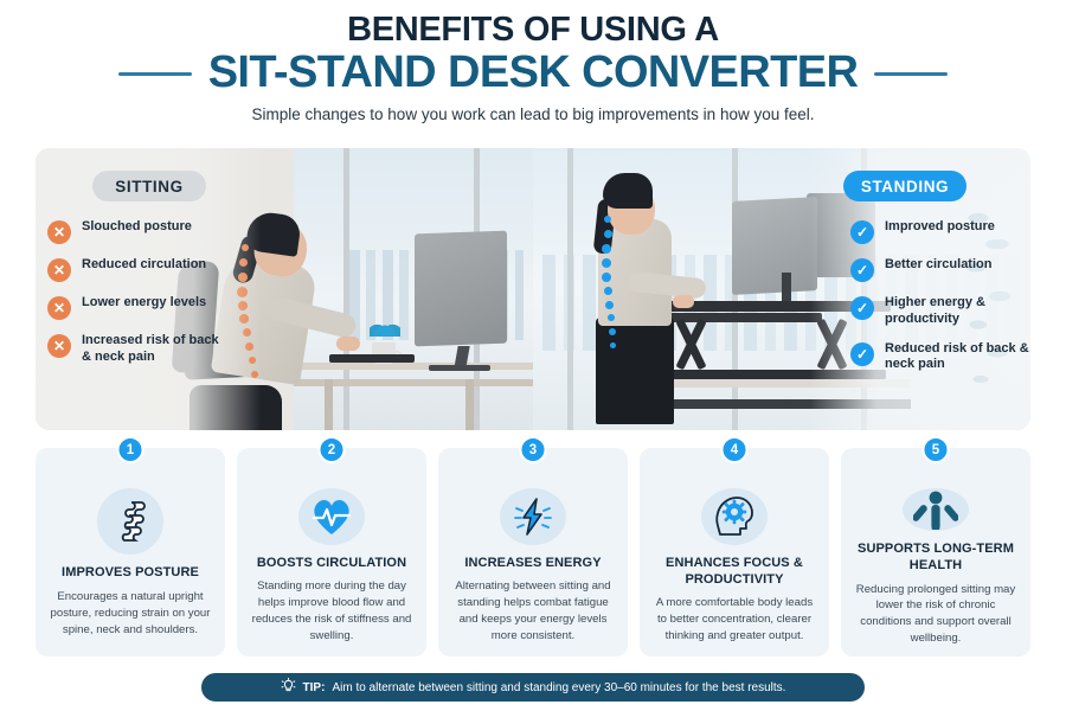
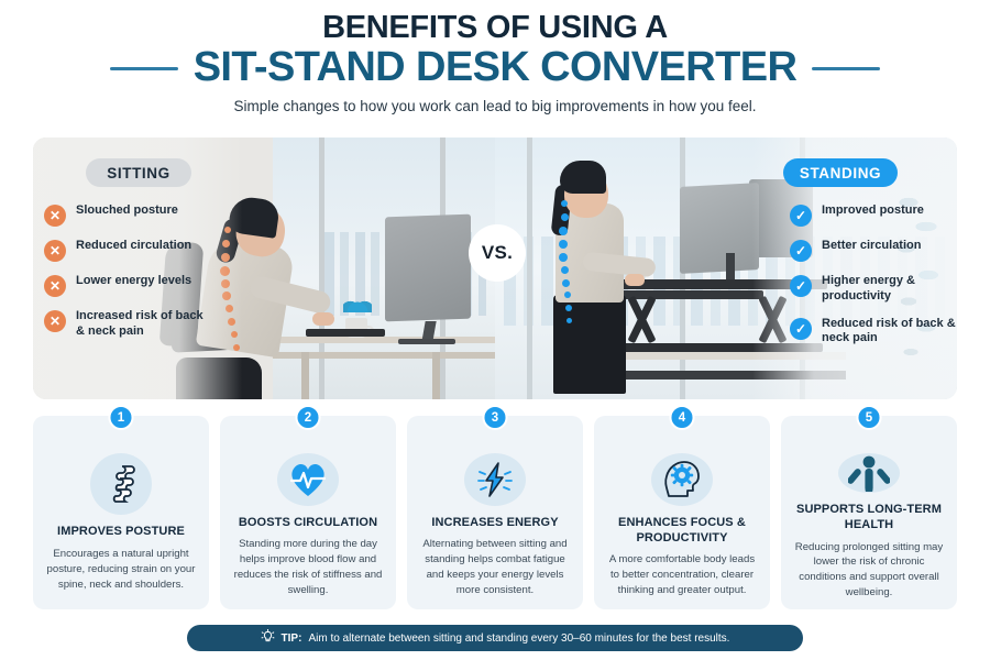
  BENEFITS OF USING A
  SIT-STAND DESK CONVERTER
  Simple changes to how you work can lead to big improvements in how you feel.
  SITTING
  STANDING
  ✕
  Slouched posture
  ✕
  Reduced circulation
  ✕
  Lower energy levels
  ✕
  Increased risk of back & neck pain
  ✓
  Improved posture
  ✓
  Better circulation
  ✓
  Higher energy & productivity
  ✓
  Reduced risk of back & neck pain
+ VS.
  1
  IMPROVES POSTURE
  Encourages a natural upright posture, reducing strain on your spine, neck and shoulders.
  2
  BOOSTS CIRCULATION
  Standing more during the day helps improve blood flow and reduces the risk of stiffness and swelling.
  3
  INCREASES ENERGY
  Alternating between sitting and standing helps combat fatigue and keeps your energy levels more consistent.
  4
  ENHANCES FOCUS & PRODUCTIVITY
  A more comfortable body leads to better concentration, clearer thinking and greater output.
  5
  SUPPORTS LONG-TERM HEALTH
  Reducing prolonged sitting may lower the risk of chronic conditions and support overall wellbeing.
  TIP:
  Aim to alternate between sitting and standing every 30–60 minutes for the best results.
